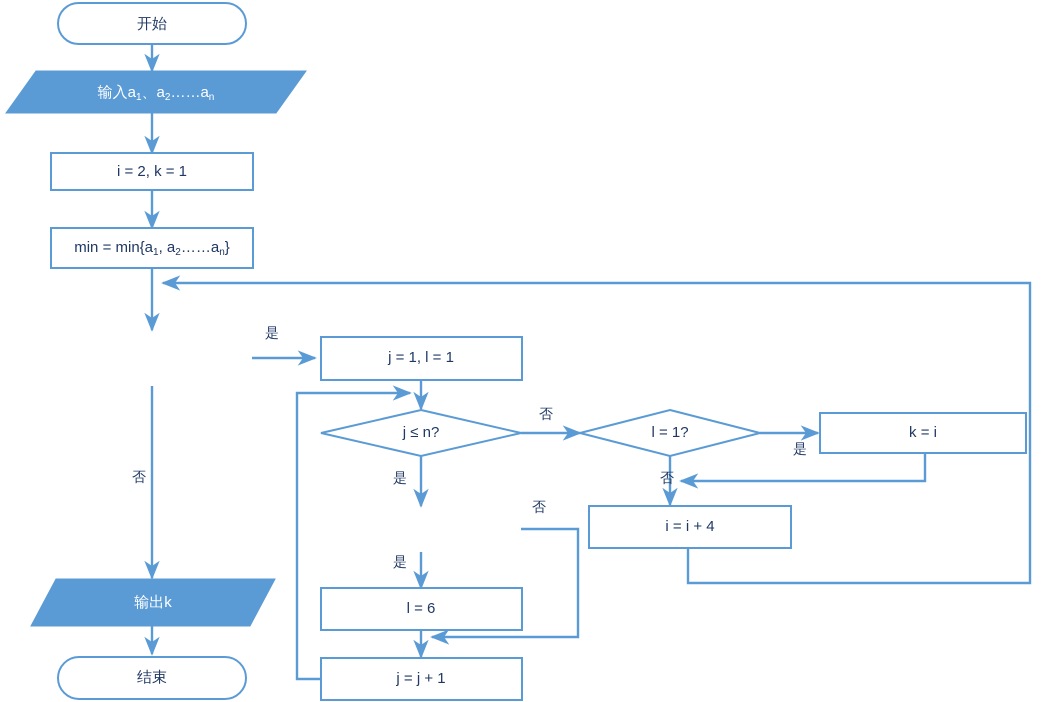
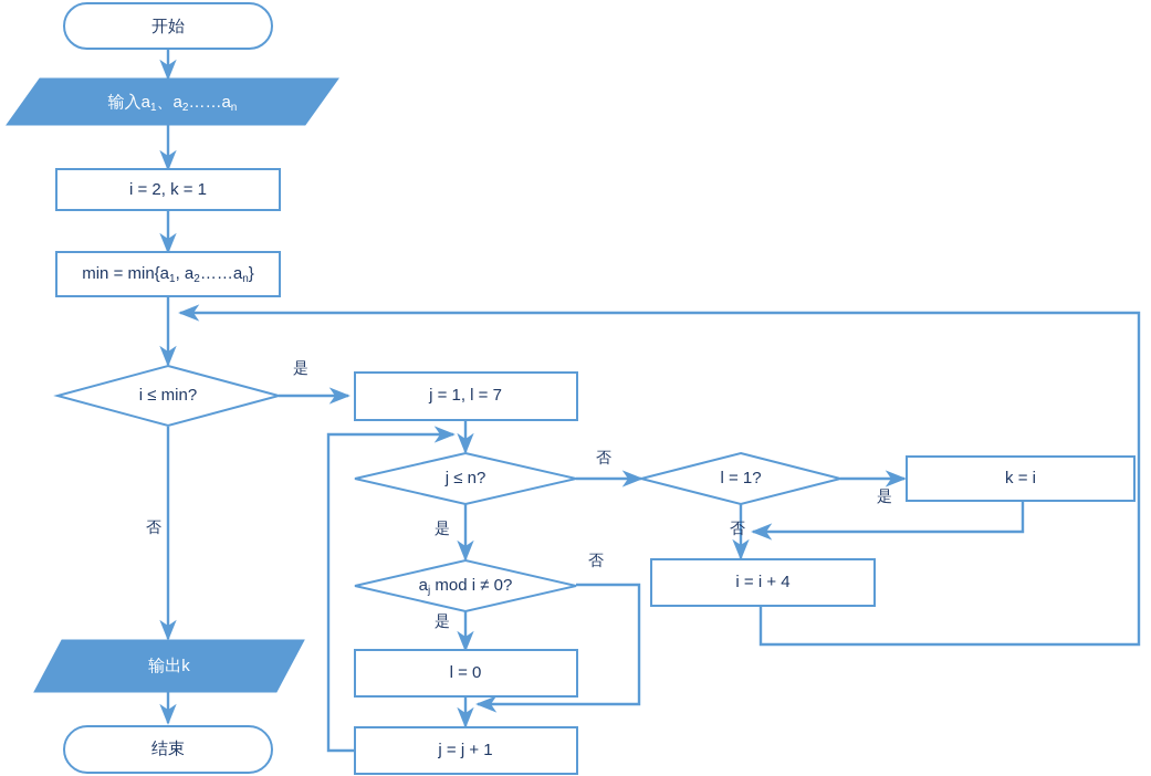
  开始
  输入a1、a2……an
  i = 2, k = 1
  min = min{a1, a2……an}
+ i ≤ min?
  是
  否
- j = 1, l = 1
+ j = 1, l = 7
  j ≤ n?
  否
  是
+ aj mod i ≠ 0?
  否
  是
- l = 6
+ l = 0
  j = j + 1
  l = 1?
  是
  否
  k = i
  i = i + 4
  输出k
  结束
